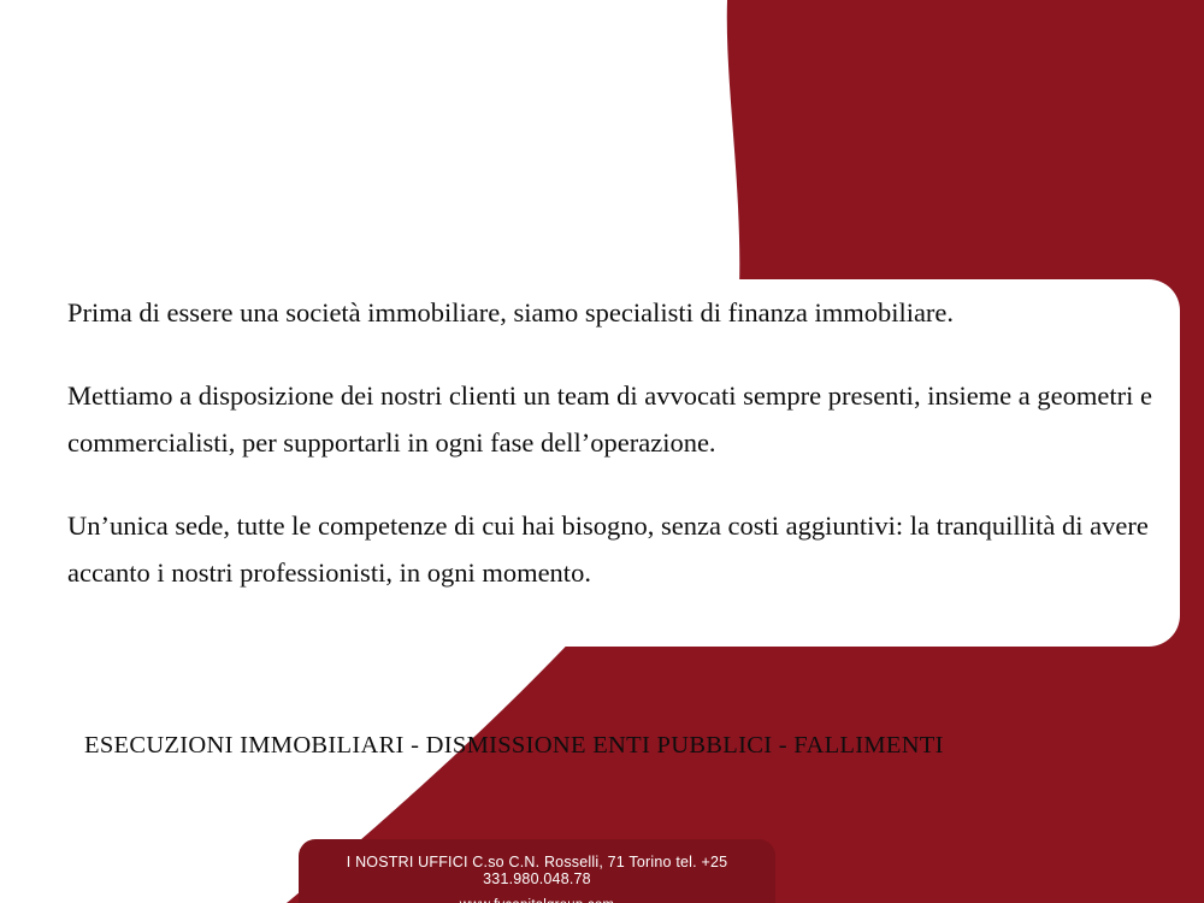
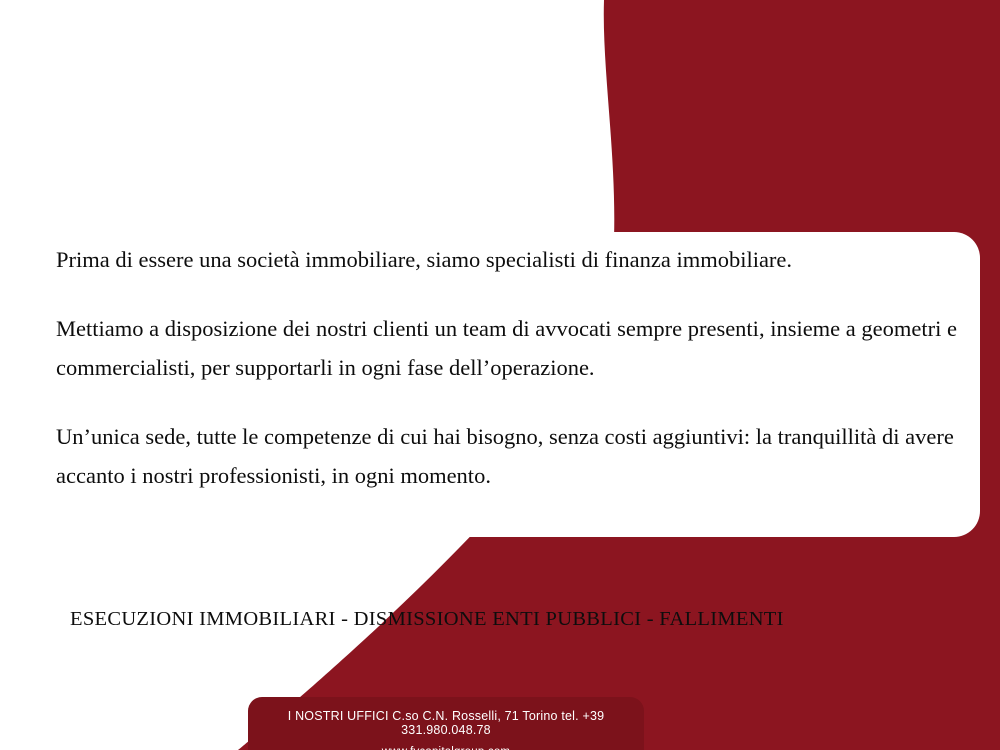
  Prima di essere una società immobiliare, siamo specialisti di finanza immobiliare.
  Mettiamo a disposizione dei nostri clienti un team di avvocati sempre presenti, insieme a geometri e commercialisti, per supportarli in ogni fase dell’operazione.
  Un’unica sede, tutte le competenze di cui hai bisogno, senza costi aggiuntivi: la tranquillità di avere accanto i nostri professionisti, in ogni momento.
  ESECUZIONI IMMOBILIARI - DISMISSIONE ENTI PUBBLICI - FALLIMENTI
- I NOSTRI UFFICI C.so C.N. Rosselli, 71 Torino tel. +25 331.980.048.78
+ I NOSTRI UFFICI C.so C.N. Rosselli, 71 Torino tel. +39 331.980.048.78
